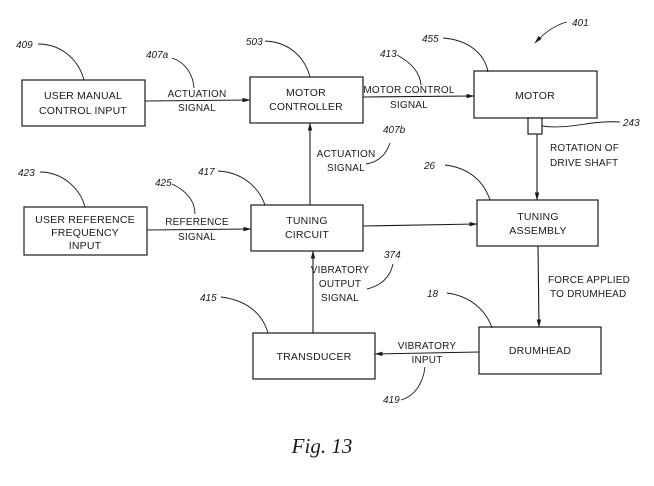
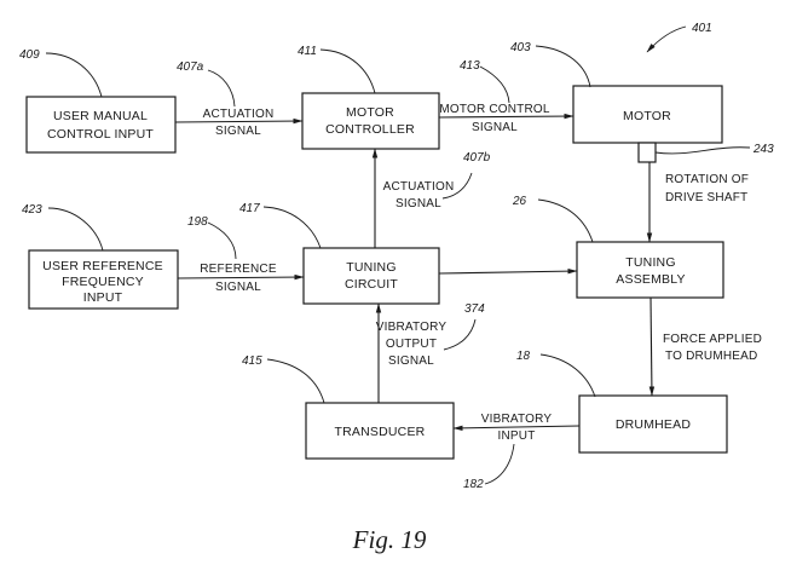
  USER MANUAL
  CONTROL INPUT
  MOTOR
  CONTROLLER
  MOTOR
  USER REFERENCE
  FREQUENCY
  INPUT
  TUNING
  CIRCUIT
  TUNING
  ASSEMBLY
  TRANSDUCER
  DRUMHEAD
  ACTUATION
  SIGNAL
  MOTOR CONTROL
  SIGNAL
  ACTUATION
  SIGNAL
  ROTATION OF
  DRIVE SHAFT
  REFERENCE
  SIGNAL
  FORCE APPLIED
  TO DRUMHEAD
  VIBRATORY
  INPUT
  VIBRATORY
  OUTPUT
  SIGNAL
  409
  407a
- 503
+ 411
  413
- 455
+ 403
  401
  243
  407b
  26
  423
- 425
+ 198
  417
  374
  415
  18
- 419
+ 182
- Fig. 13
+ Fig. 19
